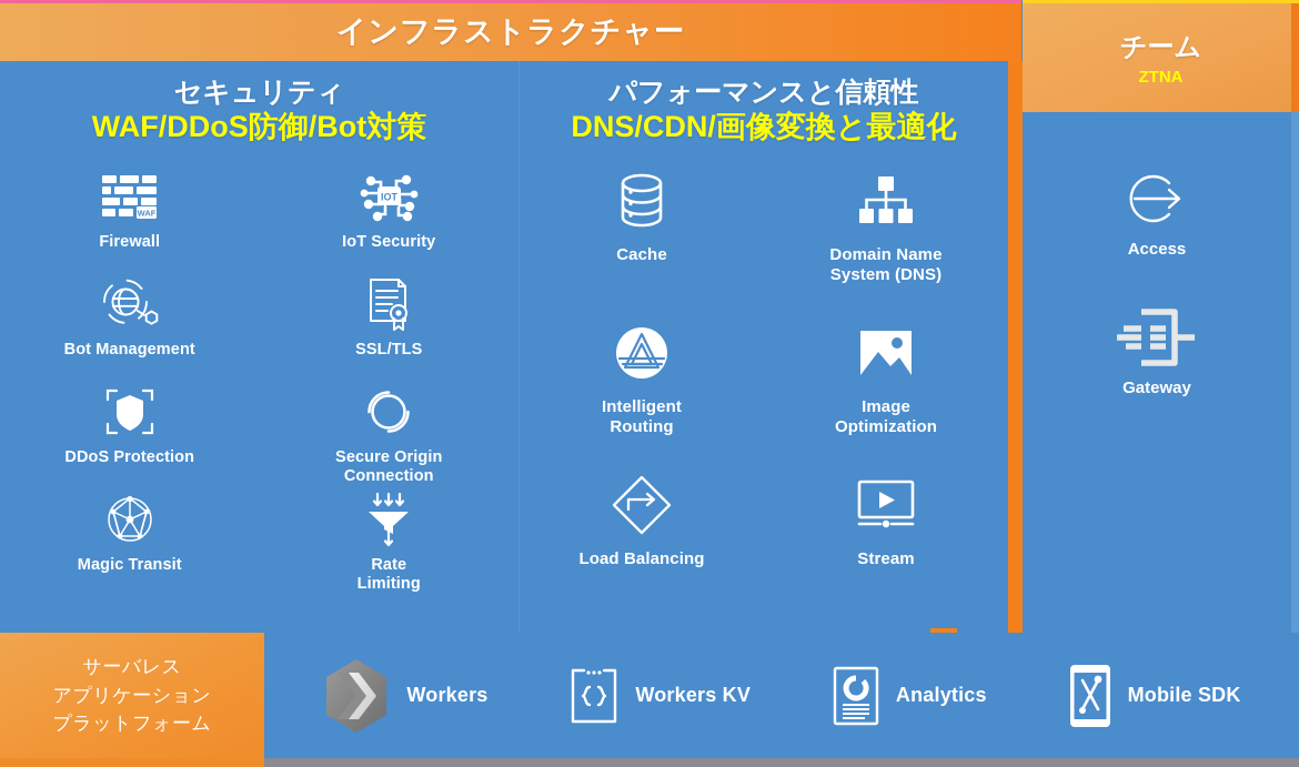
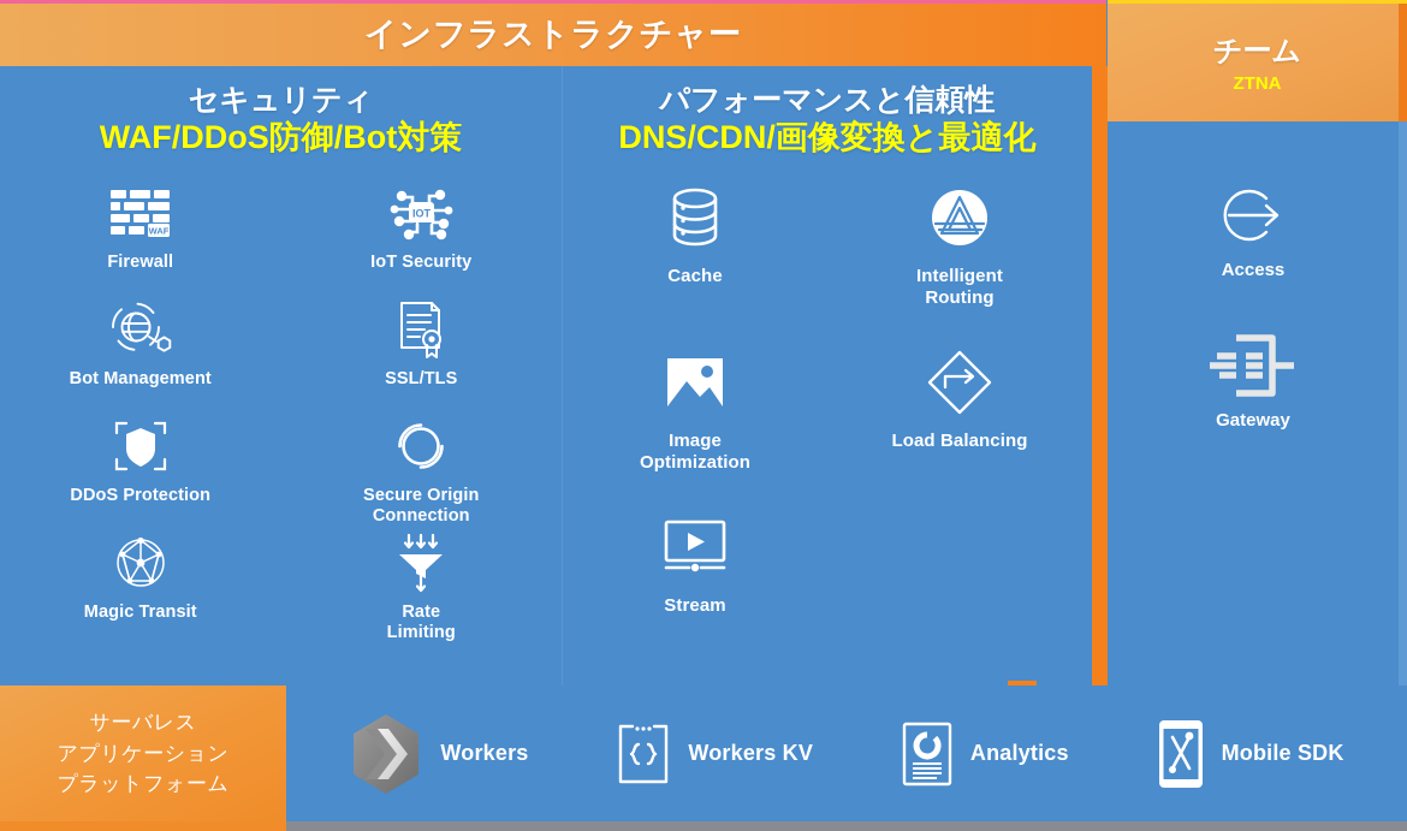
  インフラストラクチャー
  チーム
  ZTNA
  セキュリティ
  WAF/DDoS防御/Bot対策
  WAF
  Firewall
  IOT
  IoT Security
  Bot Management
  SSL/TLS
  DDoS Protection
  Secure Origin
  Connection
  Magic Transit
  Rate
  Limiting
  パフォーマンスと信頼性
  DNS/CDN/画像変換と最適化
  Cache
- Domain Name
- System (DNS)
  Intelligent
  Routing
  Image
  Optimization
  Load Balancing
  Stream
  Access
  Gateway
  サーバレス
  アプリケーション
  プラットフォーム
  Workers
  Workers KV
  Analytics
  Mobile SDK
